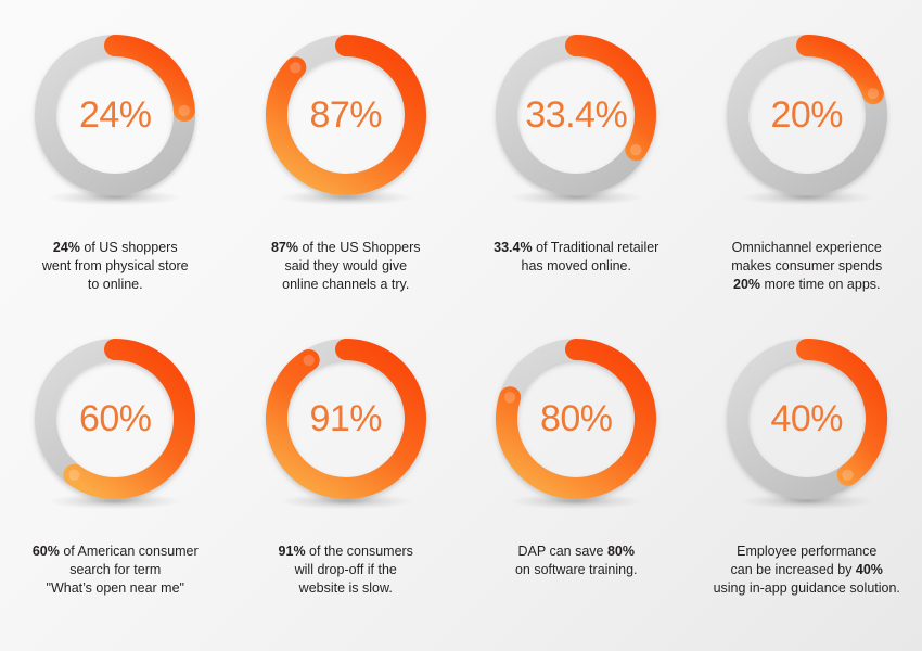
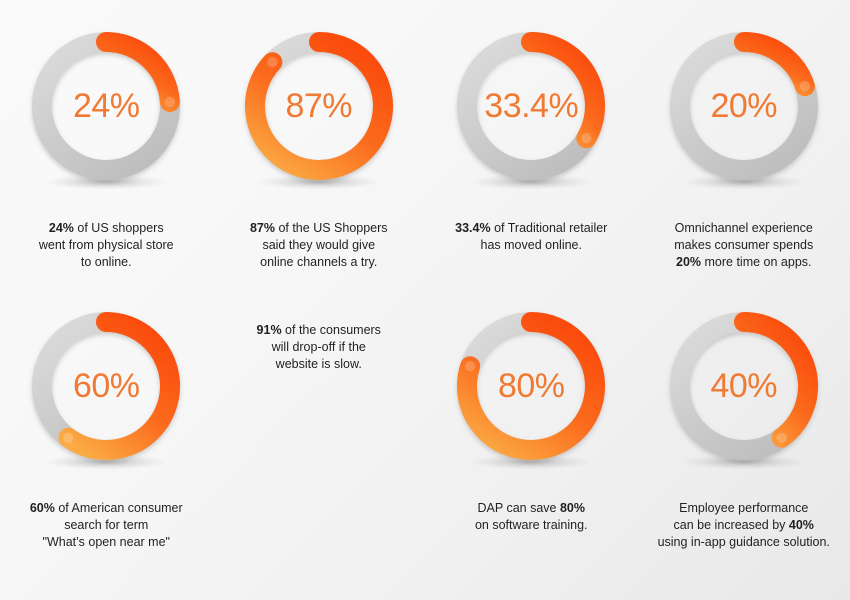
  24%
  24% of US shoppers
  went from physical store
  to online.
  87%
  87% of the US Shoppers
  said they would give
  online channels a try.
  33.4%
  33.4% of Traditional retailer
  has moved online.
  20%
  Omnichannel experience
  makes consumer spends
  20% more time on apps.
  60%
  60% of American consumer
  search for term
  "What’s open near me"
- 91%
  91% of the consumers
  will drop-off if the
  website is slow.
  80%
  DAP can save 80%
  on software training.
  40%
  Employee performance
  can be increased by 40%
  using in-app guidance solution.
